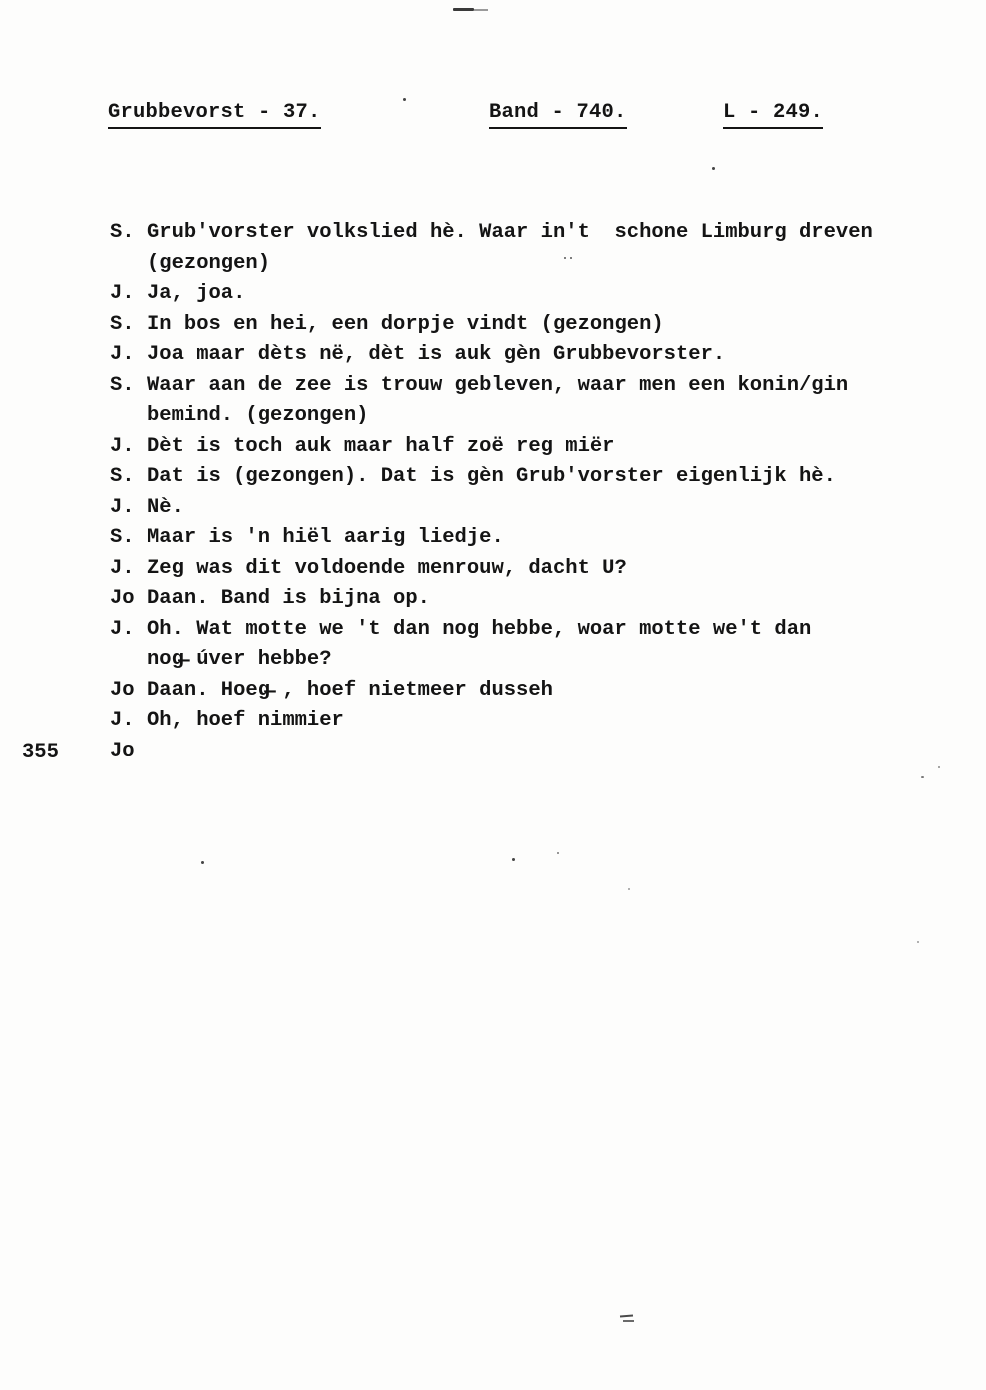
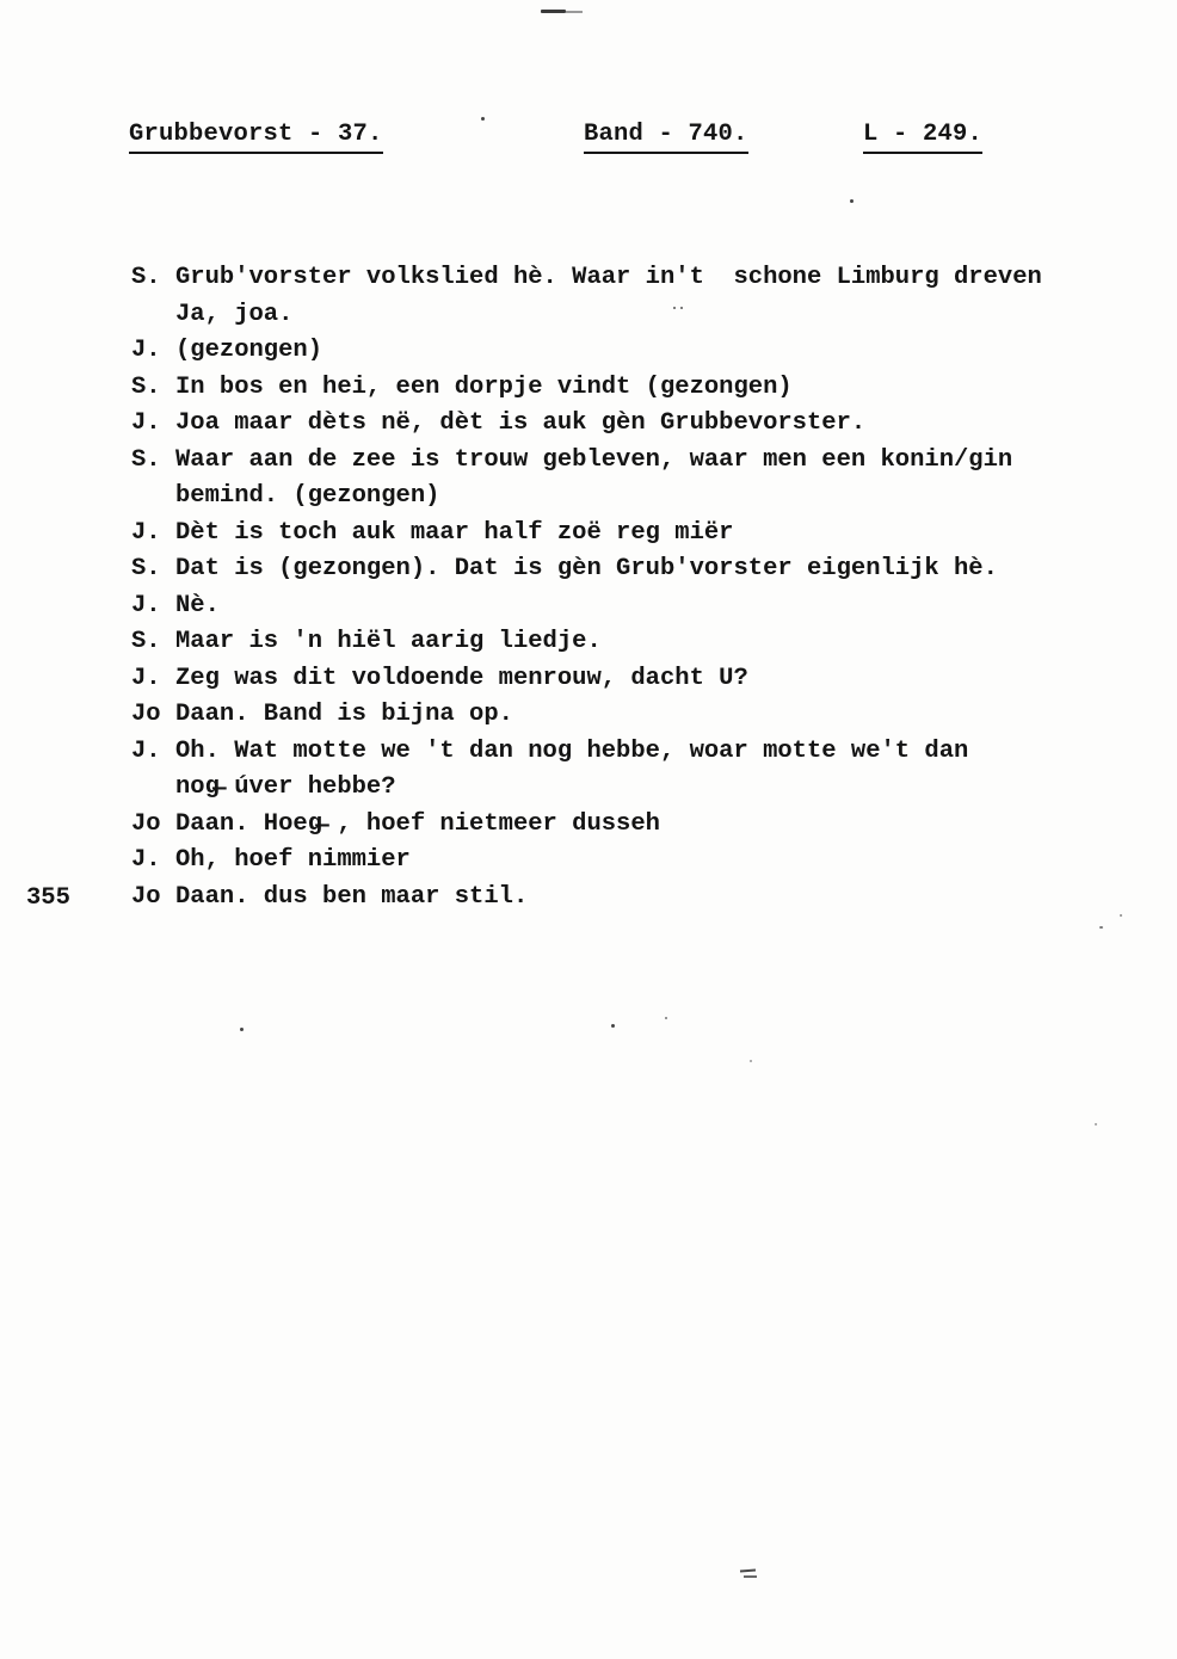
  Grubbevorst - 37.
  Band - 740.
  L - 249.
  355
  S.
  Grub'vorster volkslied hè. Waar in't schone Limburg dreven
- (gezongen)
+ Ja, joa.
  J.
- Ja, joa.
+ (gezongen)
  S.
  In bos en hei, een dorpje vindt (gezongen)
  J.
  Joa maar dèts në, dèt is auk gèn Grubbevorster.
  S.
  Waar aan de zee is trouw gebleven, waar men een konin/gin
  bemind. (gezongen)
  J.
  Dèt is toch auk maar half zoë reg miër
  S.
  Dat is (gezongen). Dat is gèn Grub'vorster eigenlijk hè.
  J.
  Nè.
  S.
  Maar is 'n hiël aarig liedje.
  J.
  Zeg was dit voldoende menrouw, dacht U?
  Jo
  Daan. Band is bijna op.
  J.
  Oh. Wat motte we 't dan nog hebbe, woar motte we't dan
  nog̶ úver hebbe?
  Jo
  Daan. Hoeg̶ , hoef nietmeer dusseh
  J.
  Oh, hoef nimmier
  Jo
+ Daan. dus ben maar stil.
